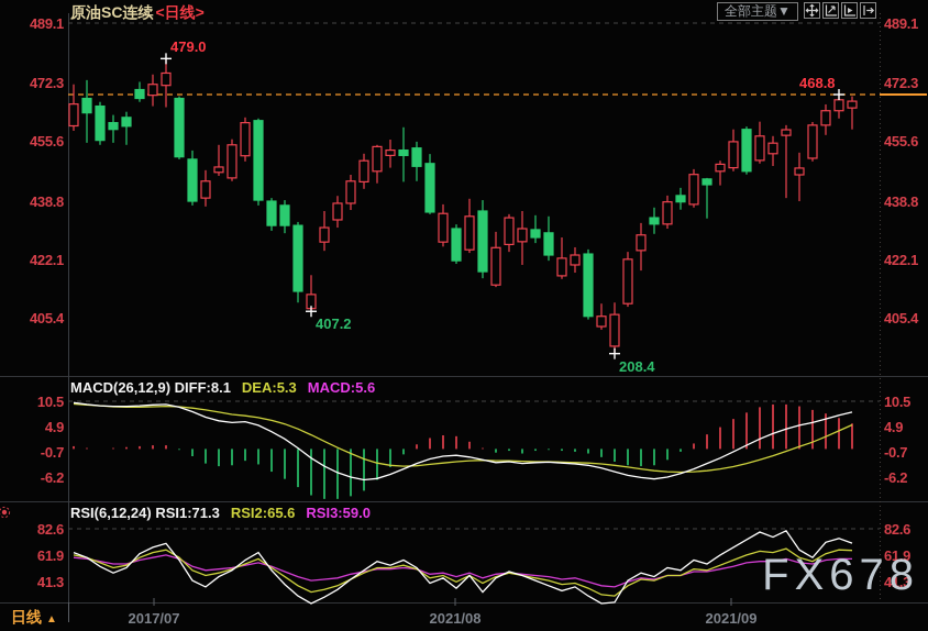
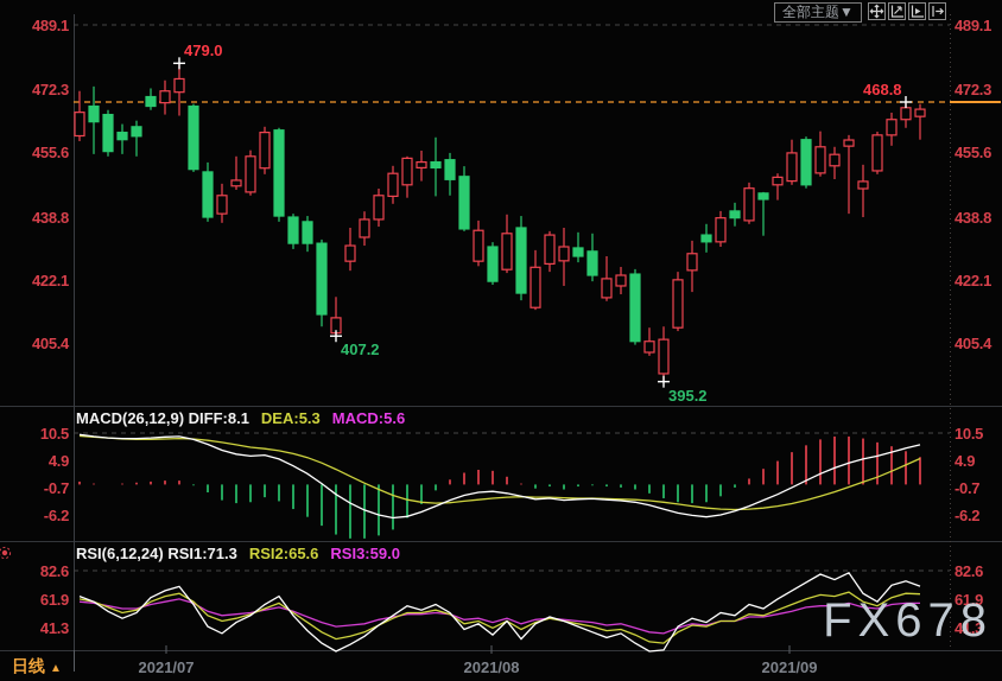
- 原油SC连续 <日线>
  全部主题▼
  489.1
  472.3
  455.6
  438.8
  422.1
  405.4
  489.1
  472.3
  455.6
  438.8
  422.1
  405.4
  10.5
  4.9
  -0.7
  -6.2
  10.5
  4.9
  -0.7
  -6.2
  82.6
  61.9
  41.3
  82.6
  61.9
  41.3
  MACD(26,12,9) DIFF:8.1 DEA:5.3 MACD:5.6
  RSI(6,12,24) RSI1:71.3 RSI2:65.6 RSI3:59.0
  479.0
  468.8
  407.2
- 208.4
+ 395.2
  日线 ▲
- 2017/07
+ 2021/07
  2021/08
  2021/09
  FX678
